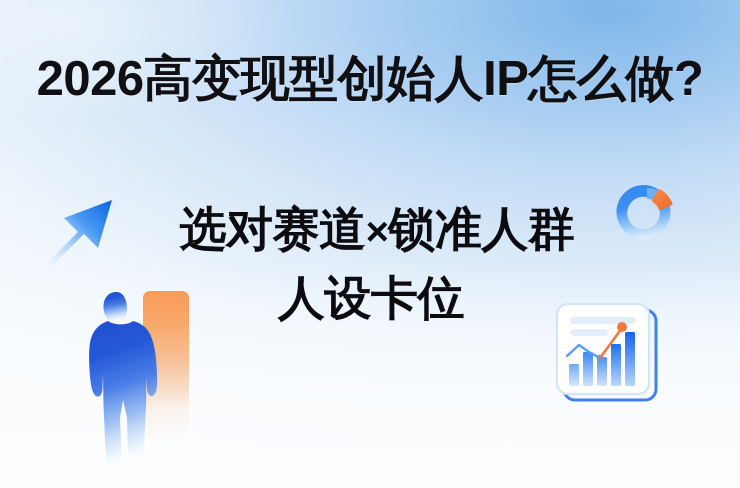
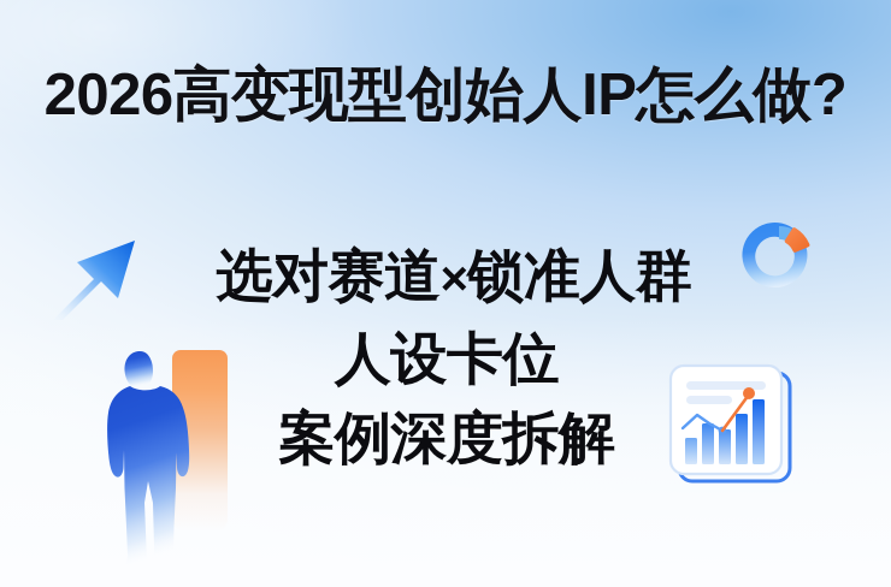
  2026高变现型创始人IP怎么做?
  选对赛道×锁准人群
  人设卡位
+ 案例深度拆解
